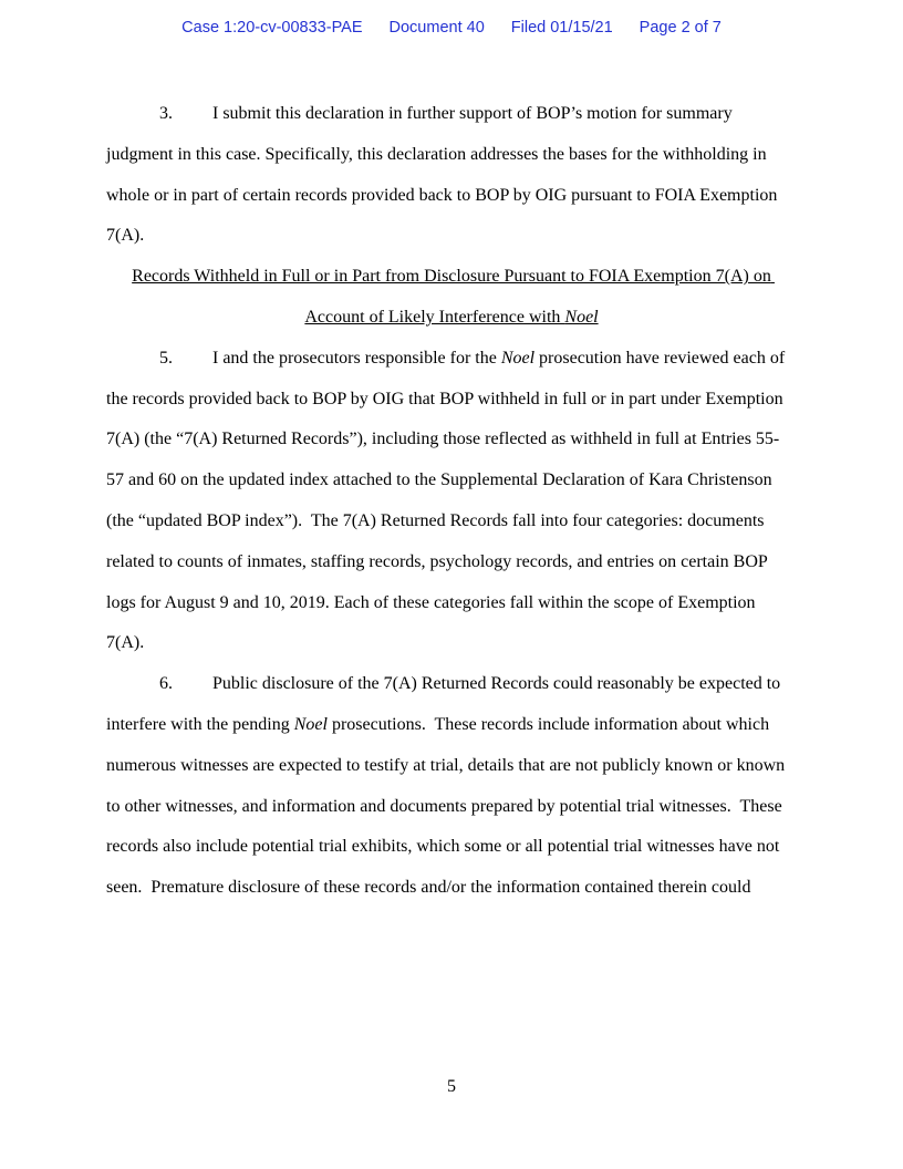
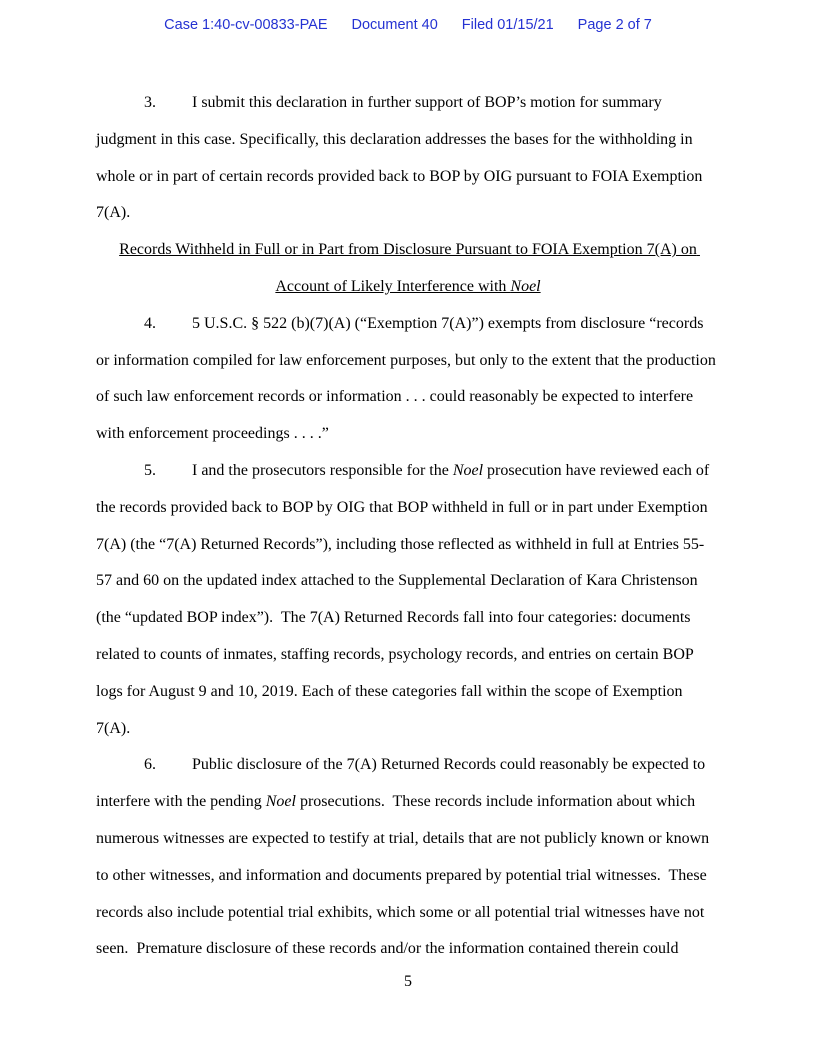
- Case 1:20-cv-00833-PAE
+ Case 1:40-cv-00833-PAE
  Document 40
  Filed 01/15/21
  Page 2 of 7
  3. I submit this declaration in further support of BOP’s motion for summary judgment in this case. Specifically, this declaration addresses the bases for the withholding in whole or in part of certain records provided back to BOP by OIG pursuant to FOIA Exemption 7(A).
  Records Withheld in Full or in Part from Disclosure Pursuant to FOIA Exemption 7(A) on Account of Likely Interference with Noel
+ 4. 5 U.S.C. § 522 (b)(7)(A) (“Exemption 7(A)”) exempts from disclosure “records or information compiled for law enforcement purposes, but only to the extent that the production of such law enforcement records or information . . . could reasonably be expected to interfere with enforcement proceedings . . . .”
  5. I and the prosecutors responsible for the Noel prosecution have reviewed each of the records provided back to BOP by OIG that BOP withheld in full or in part under Exemption 7(A) (the “7(A) Returned Records”), including those reflected as withheld in full at Entries 55-57 and 60 on the updated index attached to the Supplemental Declaration of Kara Christenson (the “updated BOP index”). The 7(A) Returned Records fall into four categories: documents related to counts of inmates, staffing records, psychology records, and entries on certain BOP logs for August 9 and 10, 2019. Each of these categories fall within the scope of Exemption 7(A).
  6. Public disclosure of the 7(A) Returned Records could reasonably be expected to interfere with the pending Noel prosecutions. These records include information about which numerous witnesses are expected to testify at trial, details that are not publicly known or known to other witnesses, and information and documents prepared by potential trial witnesses. These records also include potential trial exhibits, which some or all potential trial witnesses have not seen. Premature disclosure of these records and/or the information contained therein could
  5
